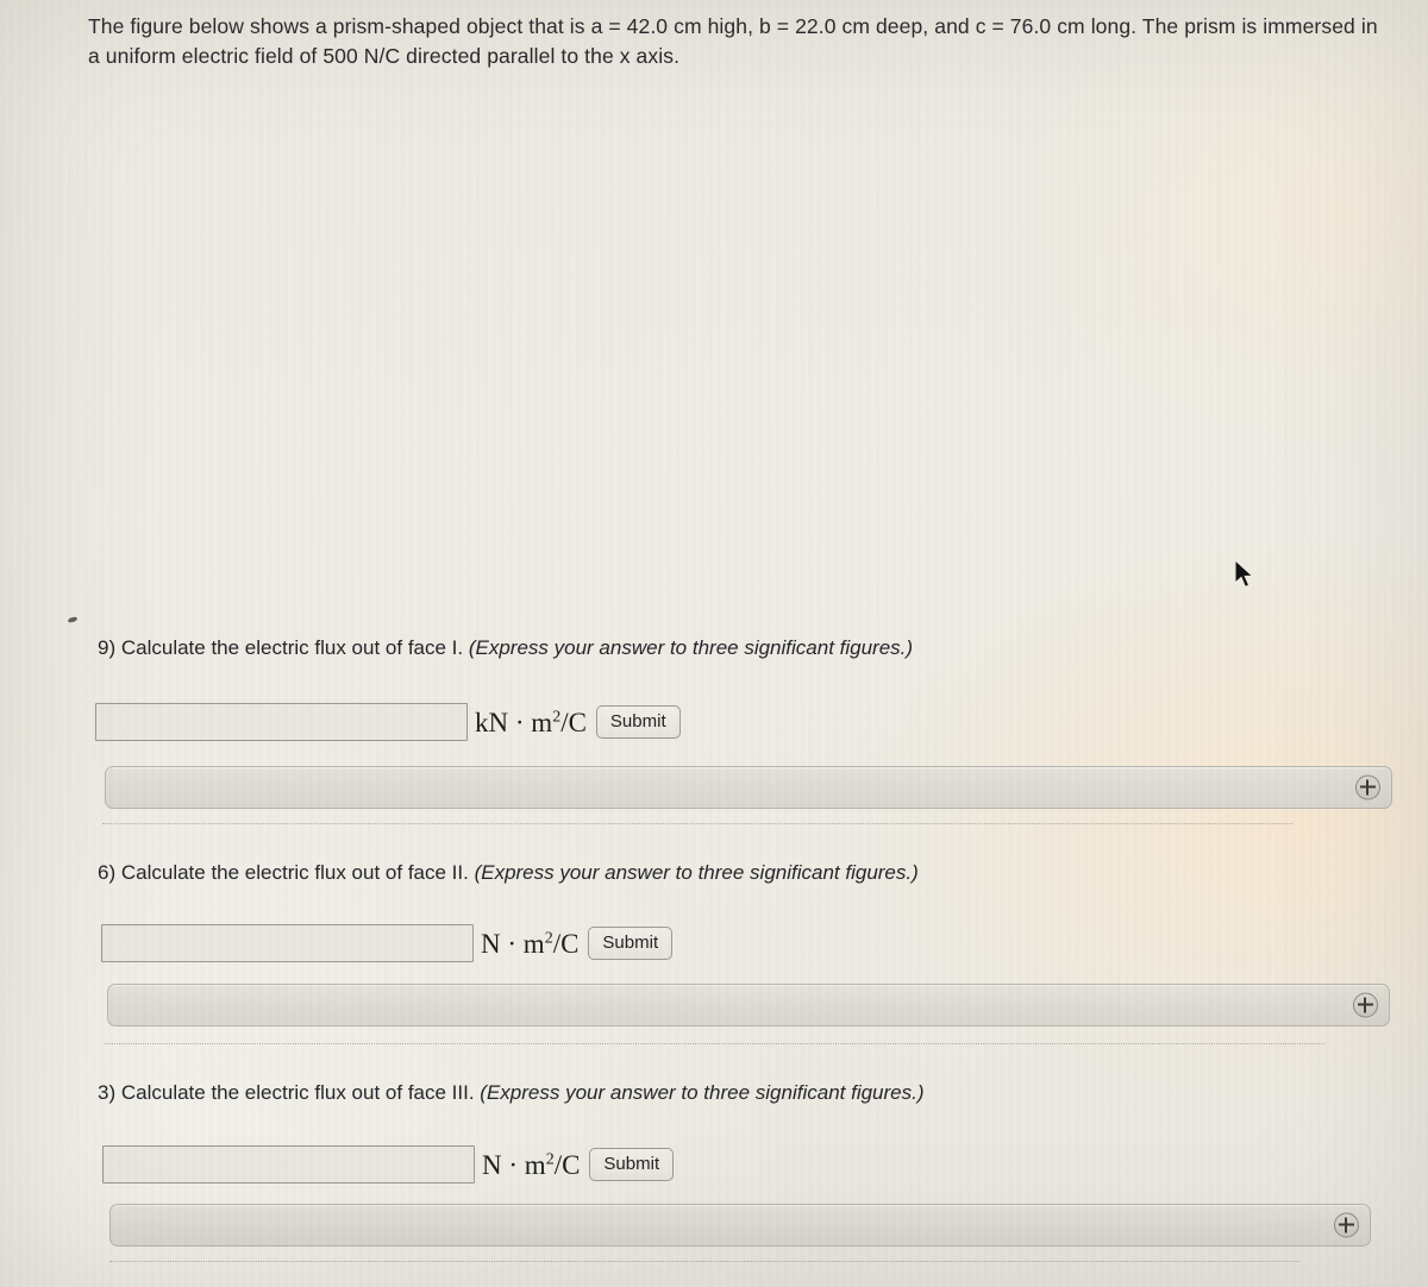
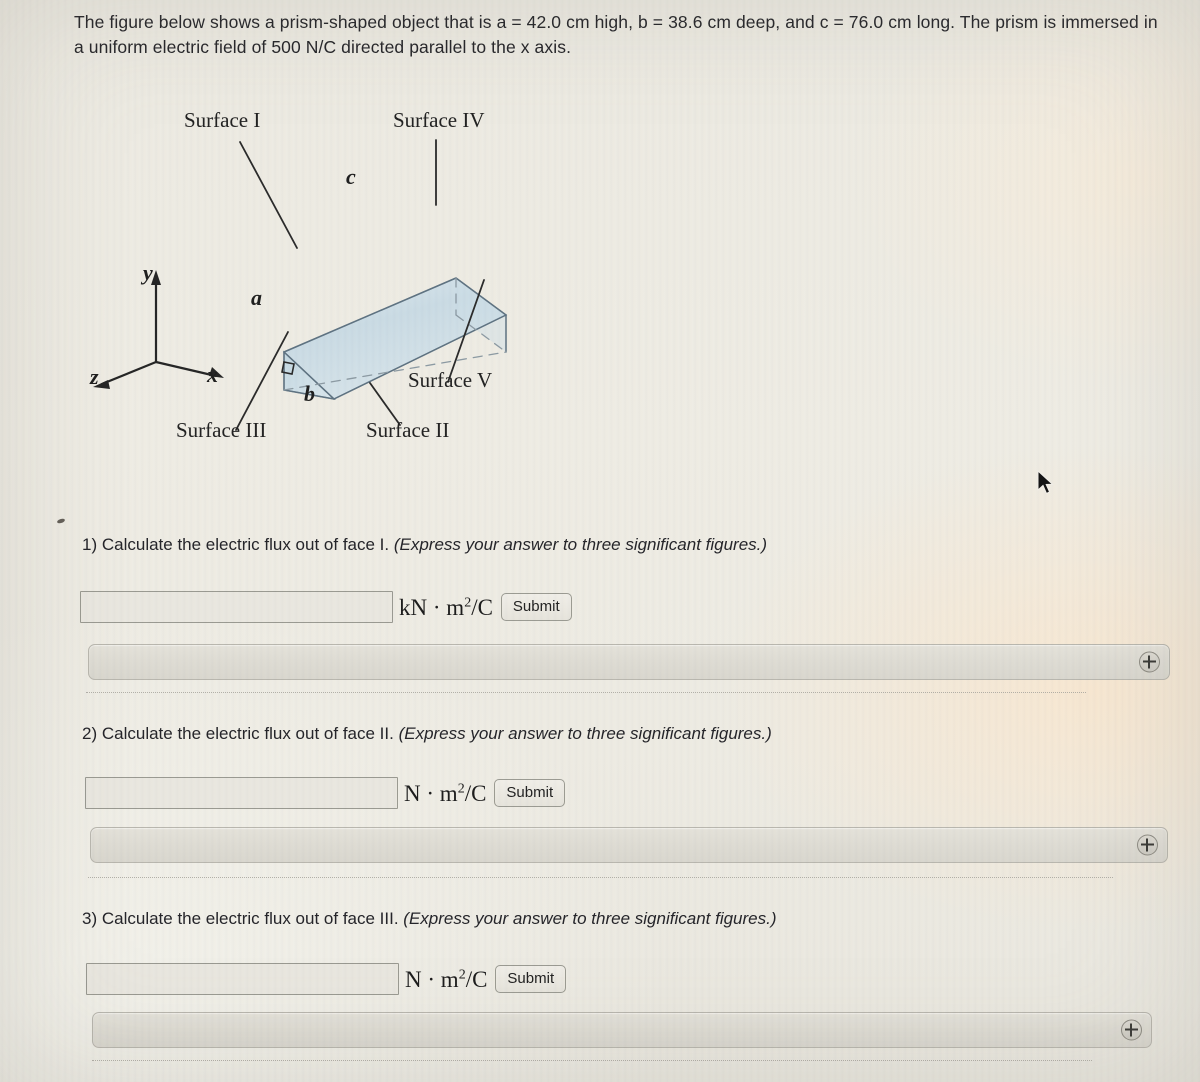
- The figure below shows a prism-shaped object that is a = 42.0 cm high, b = 22.0 cm deep, and c = 76.0 cm long. The prism is immersed in a uniform electric field of 500 N/C directed parallel to the x axis.
+ The figure below shows a prism-shaped object that is a = 42.0 cm high, b = 38.6 cm deep, and c = 76.0 cm long. The prism is immersed in a uniform electric field of 500 N/C directed parallel to the x axis.
+ Surface I
+ Surface IV
+ Surface V
+ Surface II
+ Surface III
+ c
+ a
+ b
+ y
+ x
+ z
- 9) Calculate the electric flux out of face I. (Express your answer to three significant figures.)
+ 1) Calculate the electric flux out of face I. (Express your answer to three significant figures.)
  kN · m2/C
  Submit
- 6) Calculate the electric flux out of face II. (Express your answer to three significant figures.)
+ 2) Calculate the electric flux out of face II. (Express your answer to three significant figures.)
  N · m2/C
  Submit
  3) Calculate the electric flux out of face III. (Express your answer to three significant figures.)
  N · m2/C
  Submit
